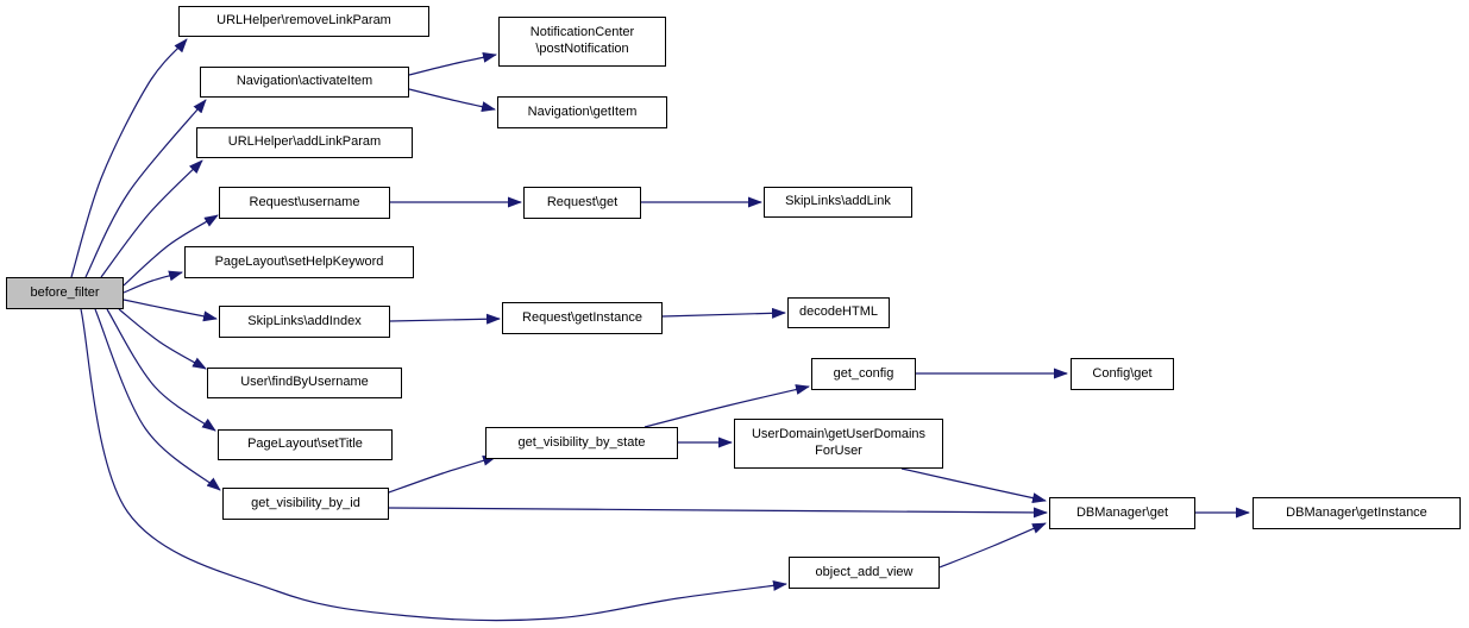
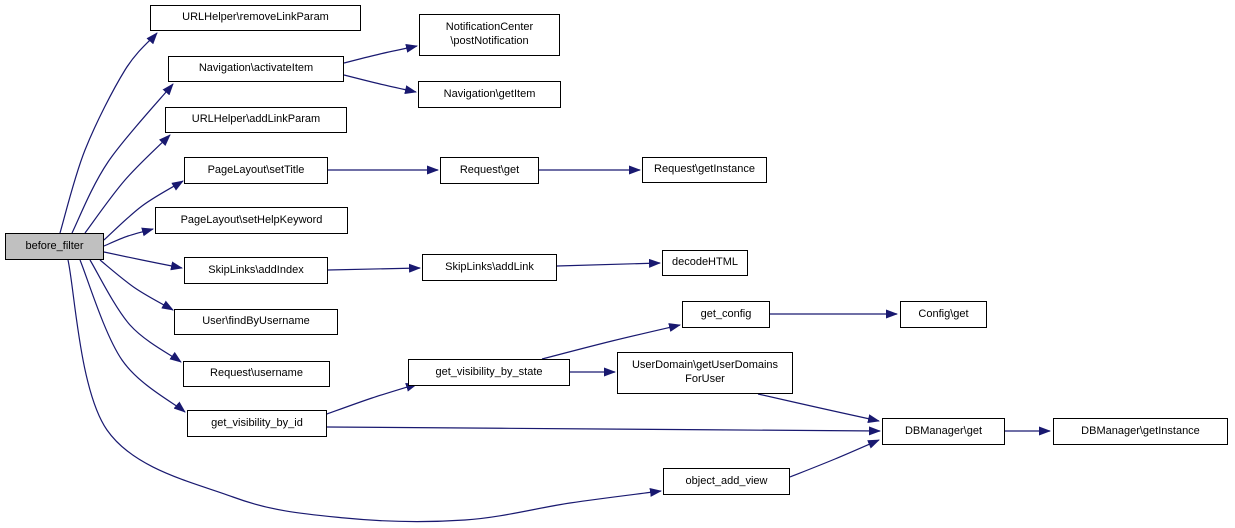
  before_filter
  URLHelper\removeLinkParam
  Navigation\activateItem
  NotificationCenter
  \postNotification
  Navigation\getItem
  URLHelper\addLinkParam
- Request\username
+ PageLayout\setTitle
  Request\get
- SkipLinks\addLink
+ Request\getInstance
  PageLayout\setHelpKeyword
  SkipLinks\addIndex
- Request\getInstance
+ SkipLinks\addLink
  decodeHTML
  User\findByUsername
- PageLayout\setTitle
+ Request\username
  get_visibility_by_id
  get_visibility_by_state
  get_config
  Config\get
  UserDomain\getUserDomains
  ForUser
  DBManager\get
  DBManager\getInstance
  object_add_view
